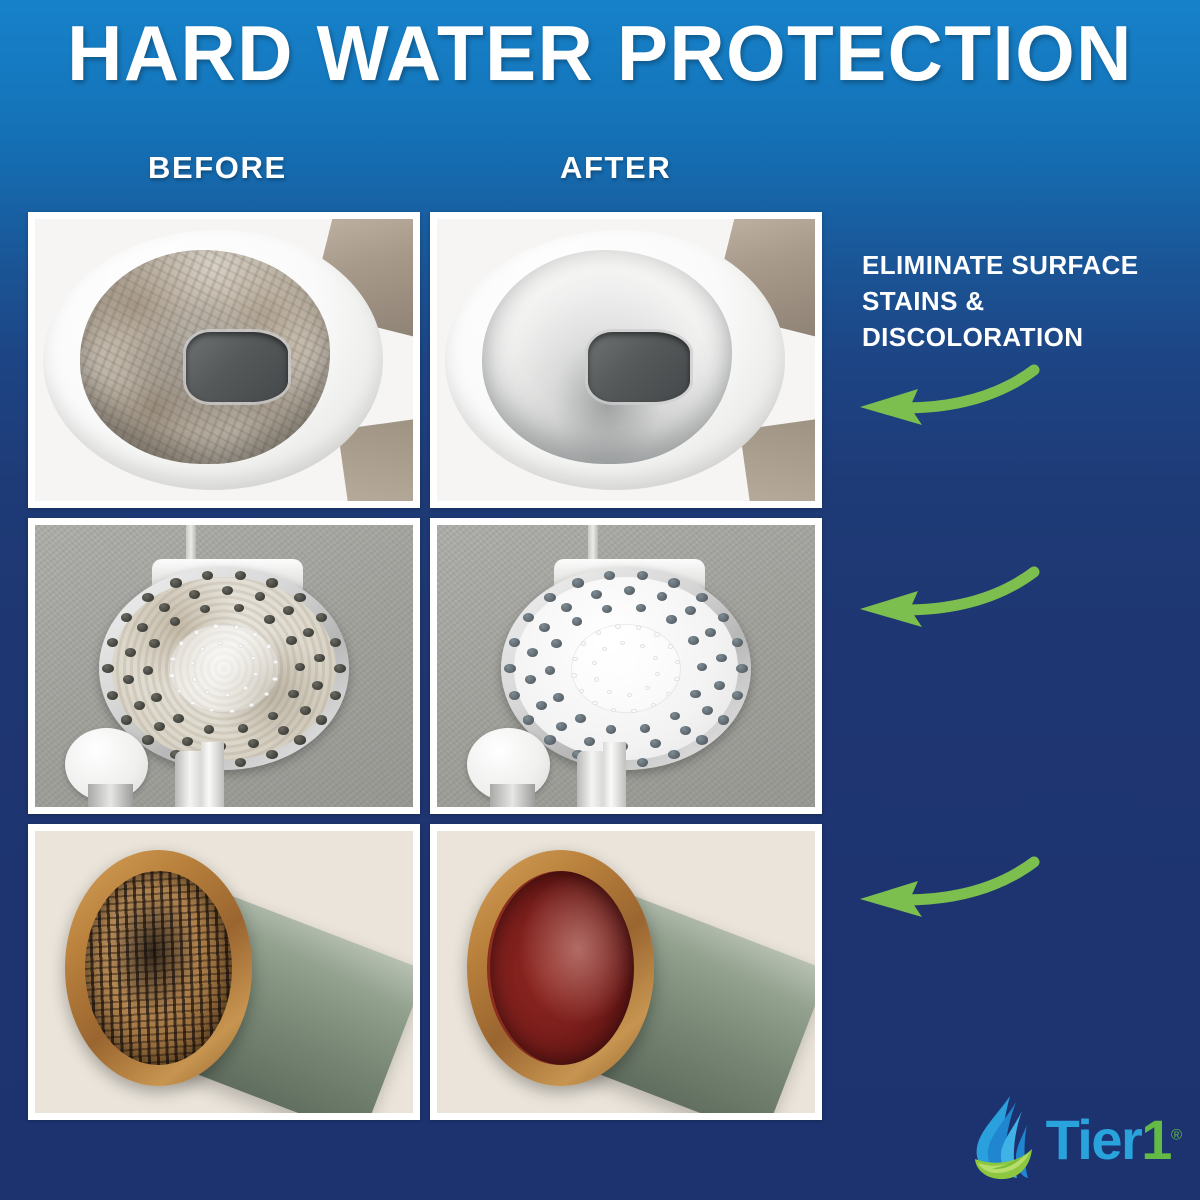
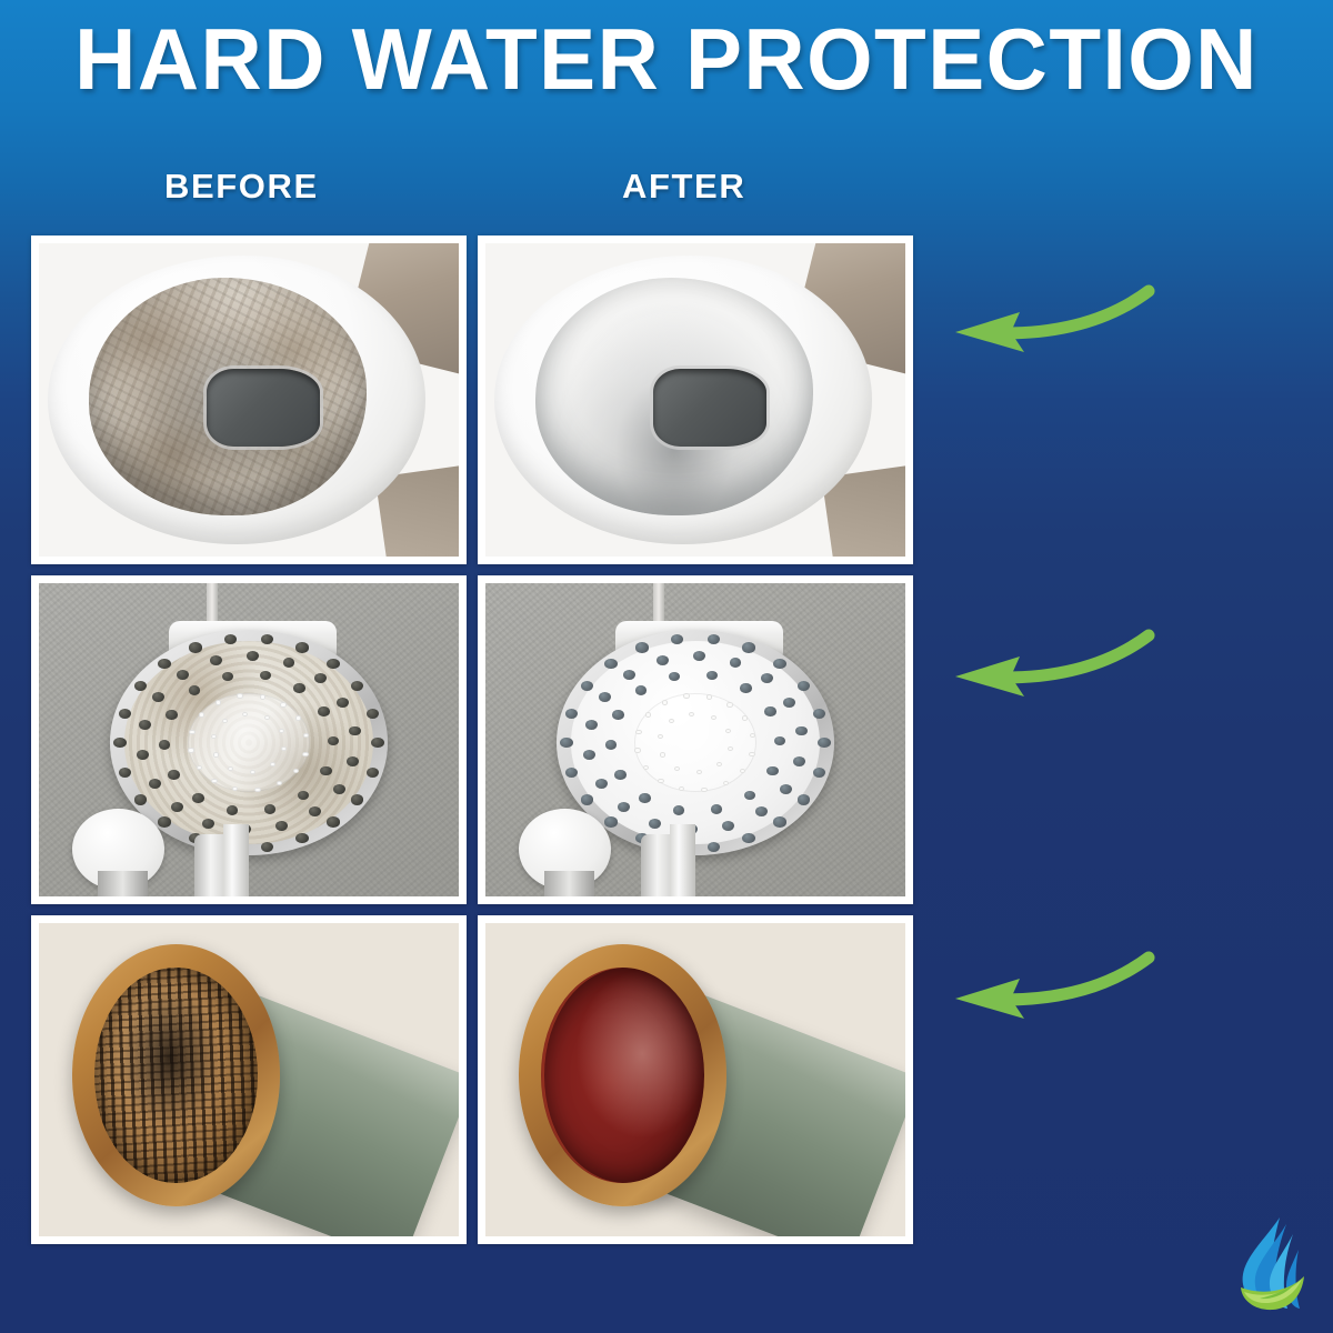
  HARD WATER PROTECTION
  BEFORE
  AFTER
- ELIMINATE SURFACE STAINS & DISCOLORATION
- Tier1®
